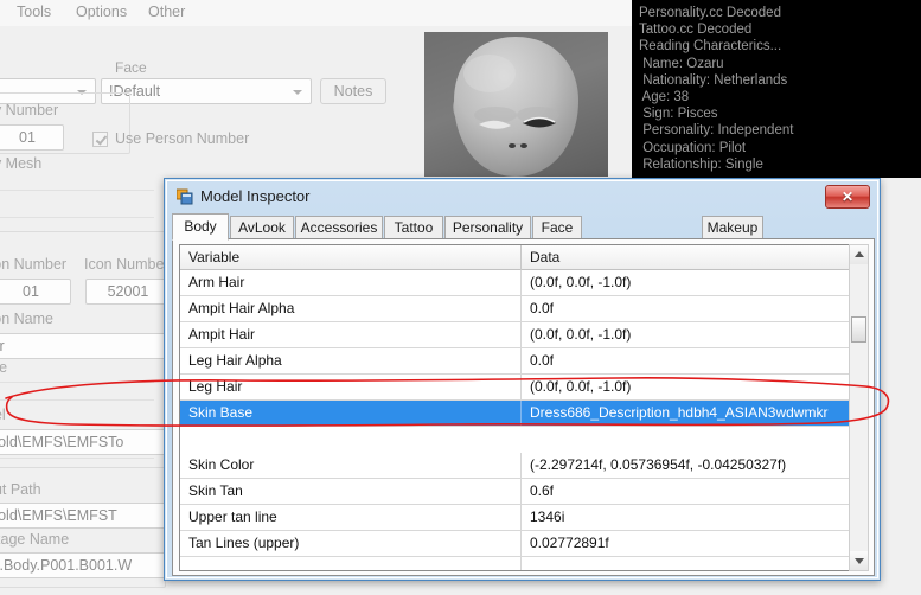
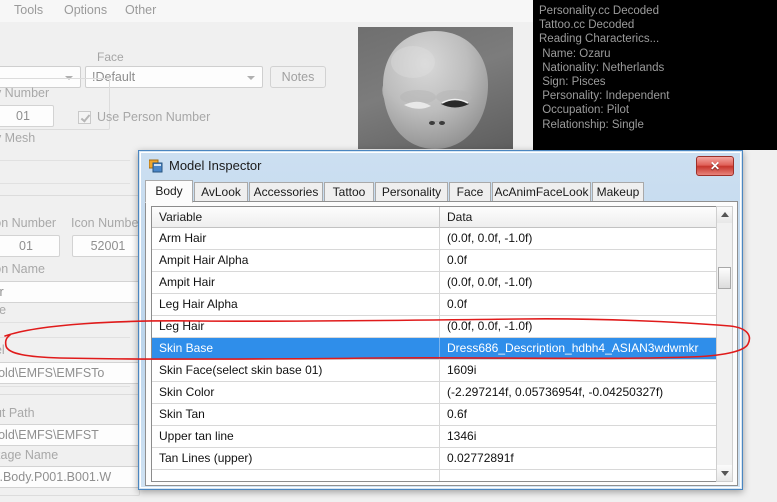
  Tools
  Options
  Other
  Face
  !Default
  Notes
  Number
  01
  Use Person Number
  n Number
  Icon Numbe
  01
  52001
  n Name
  old\EMFS\EMFSTo
  t Path
  old\EMFS\EMFST
  age Name
  Personality.cc Decoded
  Tattoo.cc Decoded
  Reading Characterics...
  Name: Ozaru
  Nationality: Netherlands
- Age: 38
  Sign: Pisces
  Personality: Independent
  Occupation: Pilot
  Relationship: Single
  Model Inspector
  ✕
  AvLook
  Accessories
  Tattoo
  Personality
  Face
+ AcAnimFaceLook
  Makeup
  Body
  Variable
  Data
  Arm Hair
  (0.0f, 0.0f, -1.0f)
  Ampit Hair Alpha
  0.0f
  Ampit Hair
  (0.0f, 0.0f, -1.0f)
  Leg Hair Alpha
  0.0f
  Leg Hair
  (0.0f, 0.0f, -1.0f)
  Skin Base
  Dress686_Description_hdbh4_ASIAN3wdwmkr
+ Skin Face(select skin base 01)
+ 1609i
  Skin Color
  (-2.297214f, 0.05736954f, -0.04250327f)
  Skin Tan
  0.6f
  Upper tan line
  1346i
  Tan Lines (upper)
  0.02772891f
